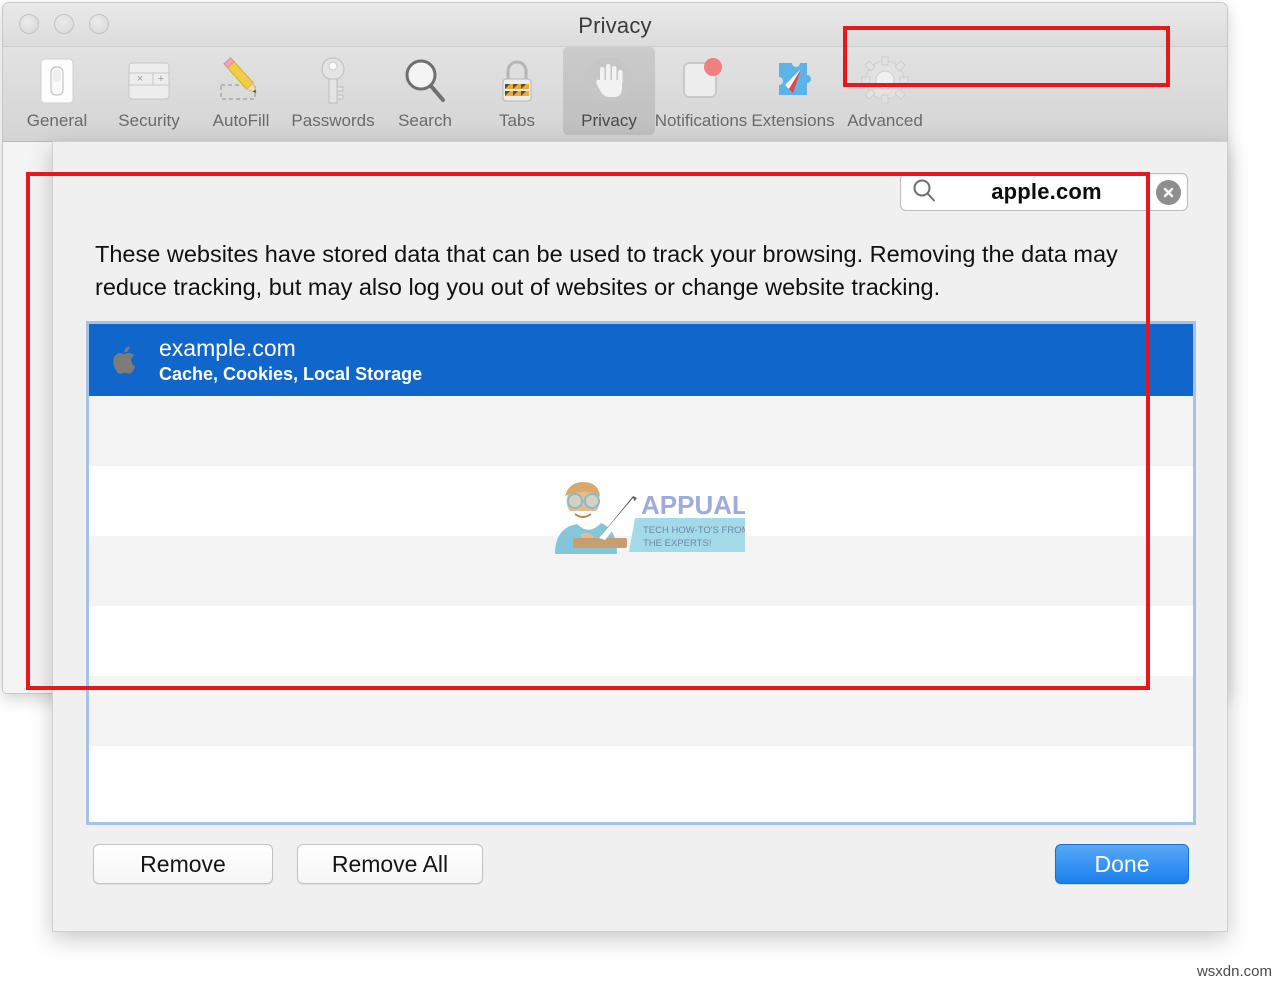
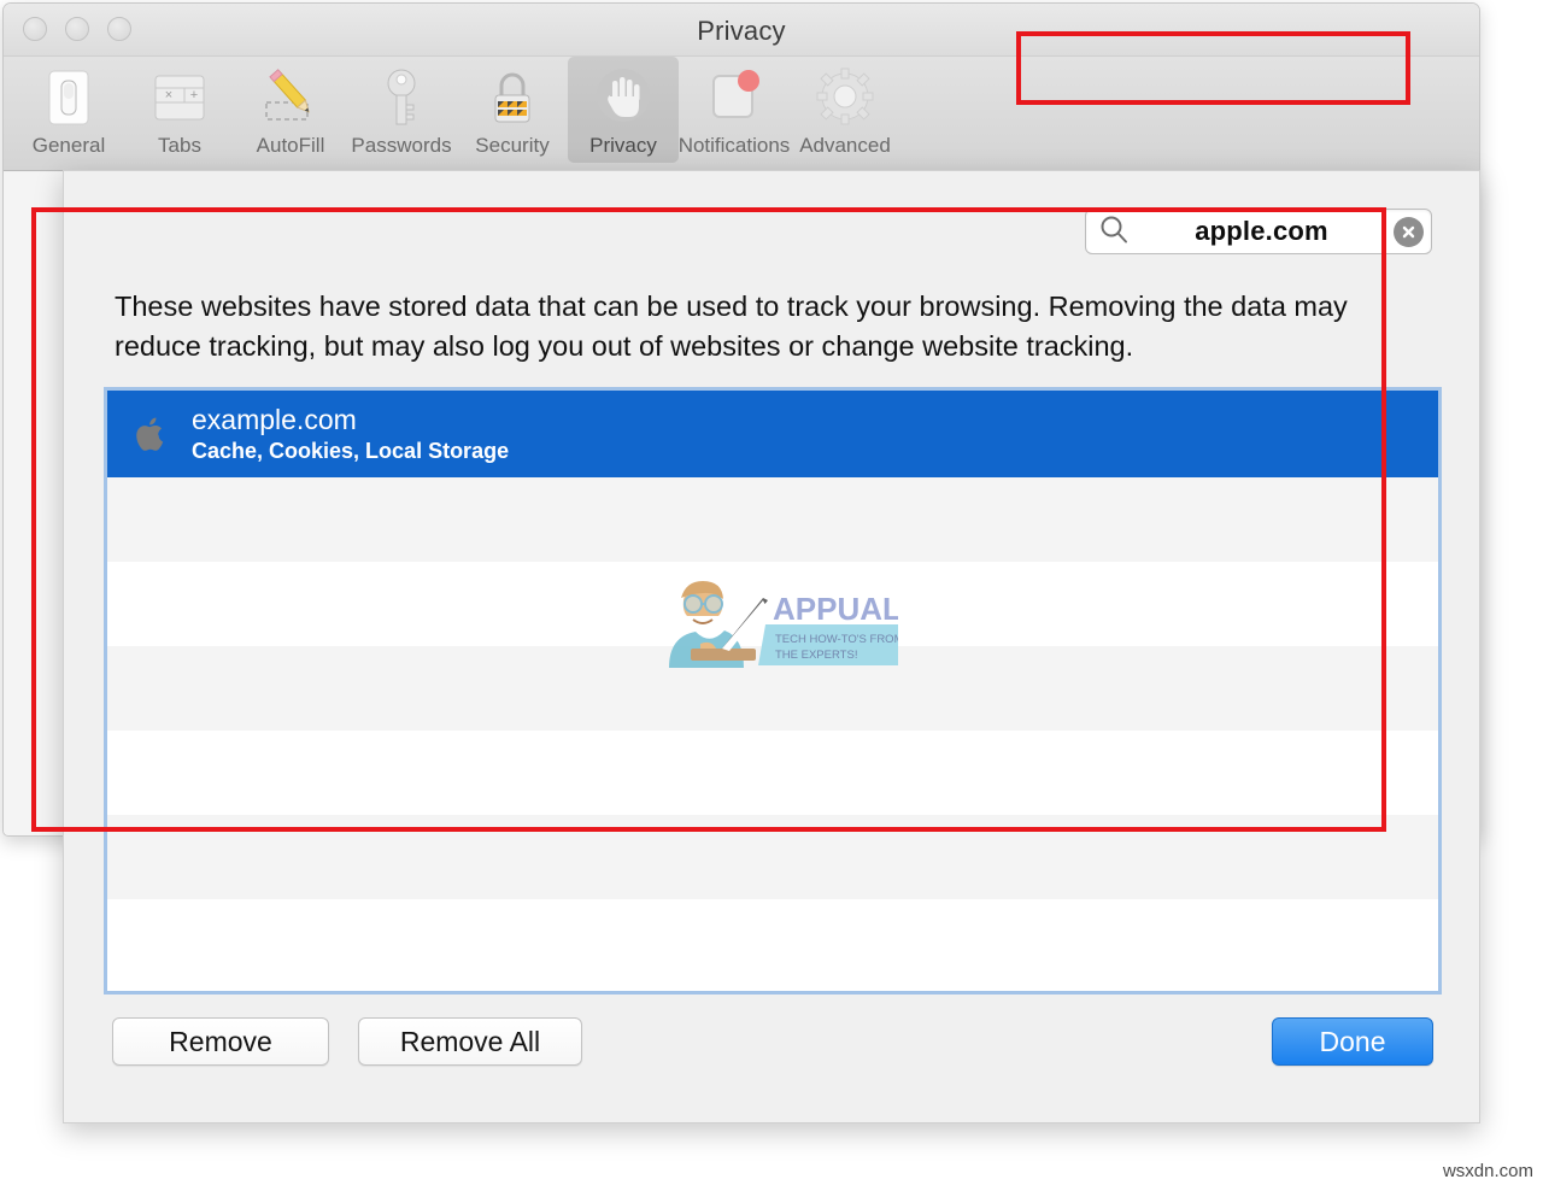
  Privacy
  General
  ×
  +
- Security
+ Tabs
  AutoFill
  Passwords
- Search
- Tabs
+ Security
  Privacy
  Notifications
- Extensions
  Advanced
  apple.com
  These websites have stored data that can be used to track your browsing. Removing the data may reduce tracking, but may also log you out of websites or change website tracking.
  example.com
  Cache, Cookies, Local Storage
  APPUAL
  TECH HOW-TO'S FRO
  THE EXPERTS!
  Remove
  Remove All
  Done
  wsxdn.com
